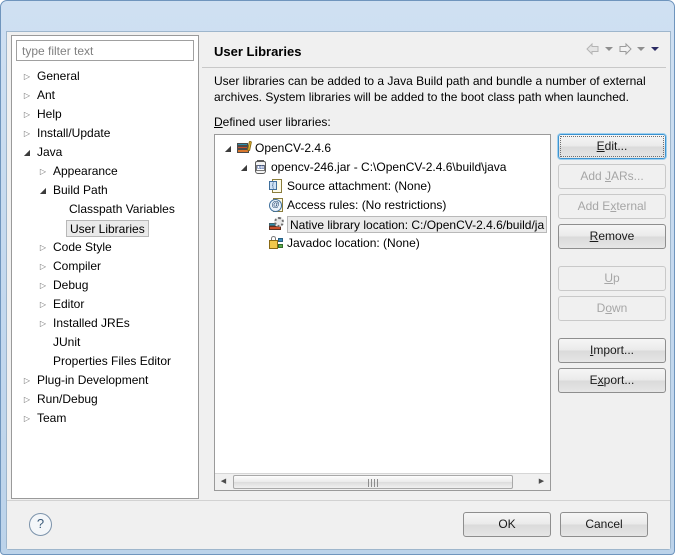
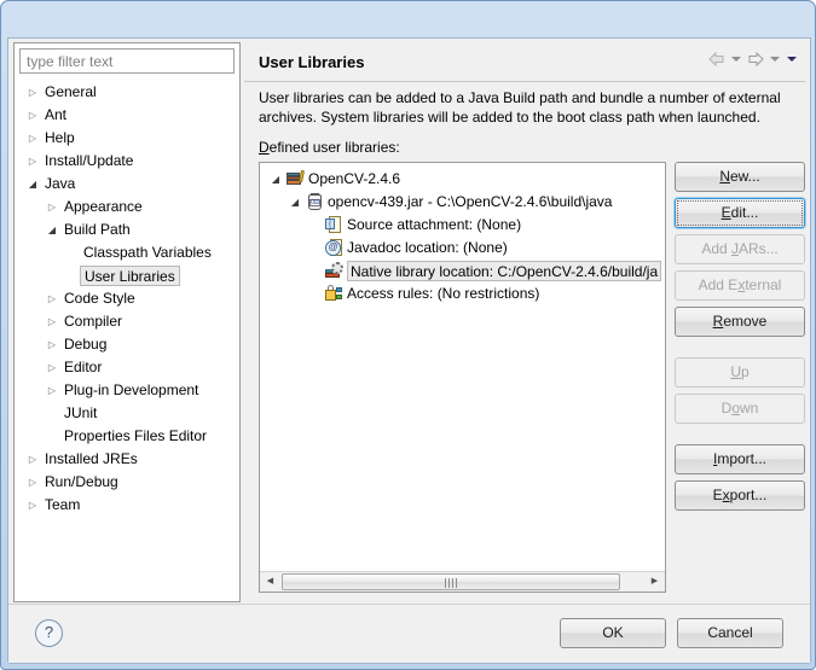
  type filter text
  ▷
  General
  ▷
  Ant
  ▷
  Help
  ▷
  Install/Update
  ◢
  Java
  ▷
  Appearance
  ◢
  Build Path
  Classpath Variables
  User Libraries
  ▷
  Code Style
  ▷
  Compiler
  ▷
  Debug
  ▷
  Editor
  ▷
- Installed JREs
+ Plug-in Development
  JUnit
  Properties Files Editor
  ▷
- Plug-in Development
+ Installed JREs
  ▷
  Run/Debug
  ▷
  Team
  User Libraries
  User libraries can be added to a Java Build path and bundle a number of external archives. System libraries will be added to the boot class path when launched.
  Defined user libraries:
  ◢
  OpenCV-2.4.6
  ◢
- opencv-246.jar - C:\OpenCV-2.4.6\build\java
+ opencv-439.jar - C:\OpenCV-2.4.6\build\java
  Source attachment: (None)
  @
- Access rules: (No restrictions)
+ Javadoc location: (None)
  Native library location: C:/OpenCV-2.4.6/build/ja
- Javadoc location: (None)
+ Access rules: (No restrictions)
+ New...
  Edit...
  Add JARs...
  Remove
  Up
  Down
  Import...
  Export...
  ?
  OK
  Cancel
